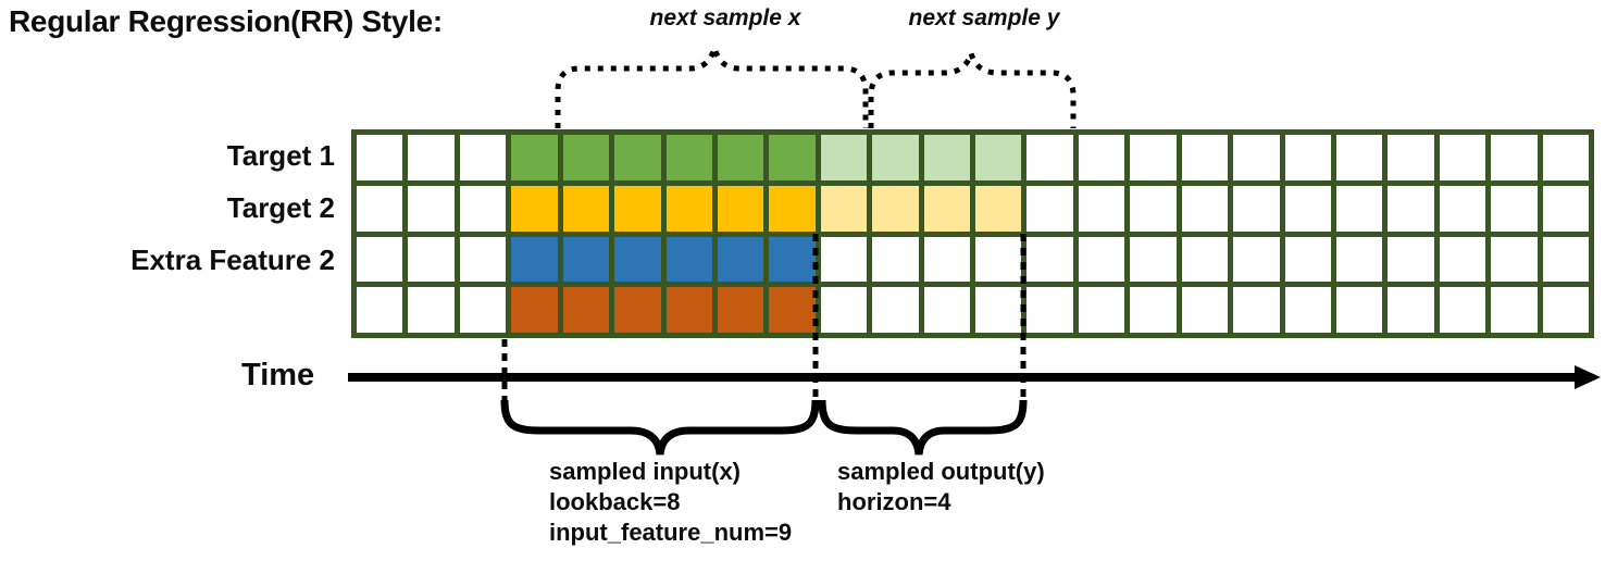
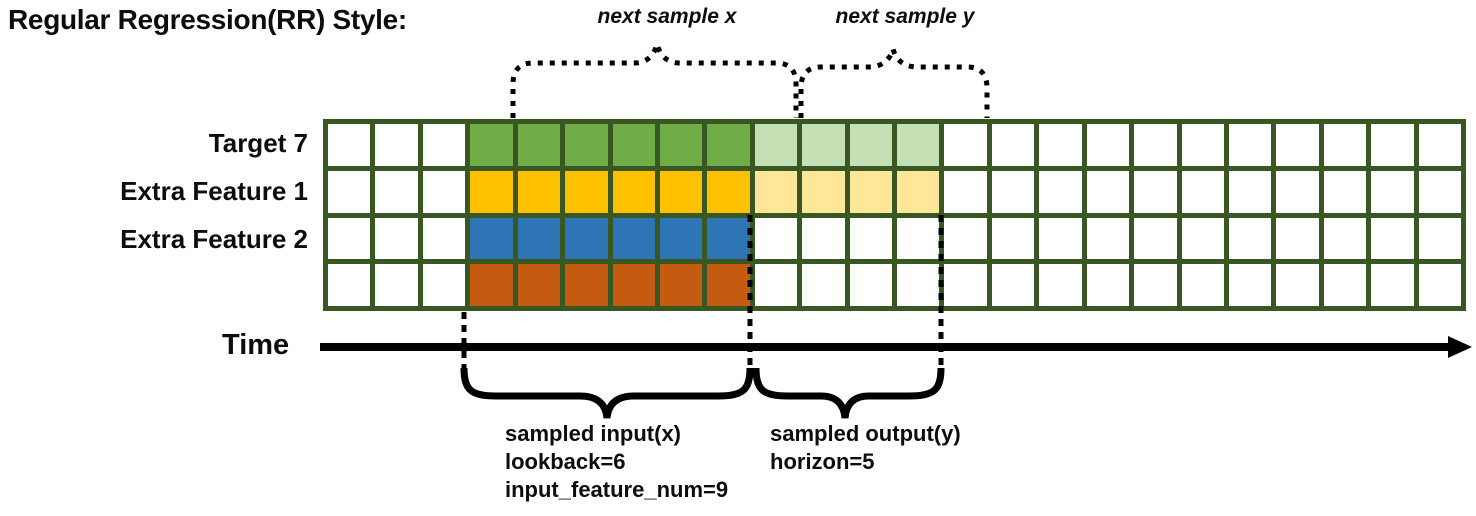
  Regular Regression(RR) Style:
  next sample x
  next sample y
- Target 1
- Target 2
+ Target 7
+ Extra Feature 1
  Extra Feature 2
  Time
  sampled input(x)
- lookback=8
+ lookback=6
  input_feature_num=9
  sampled output(y)
- horizon=4
+ horizon=5
